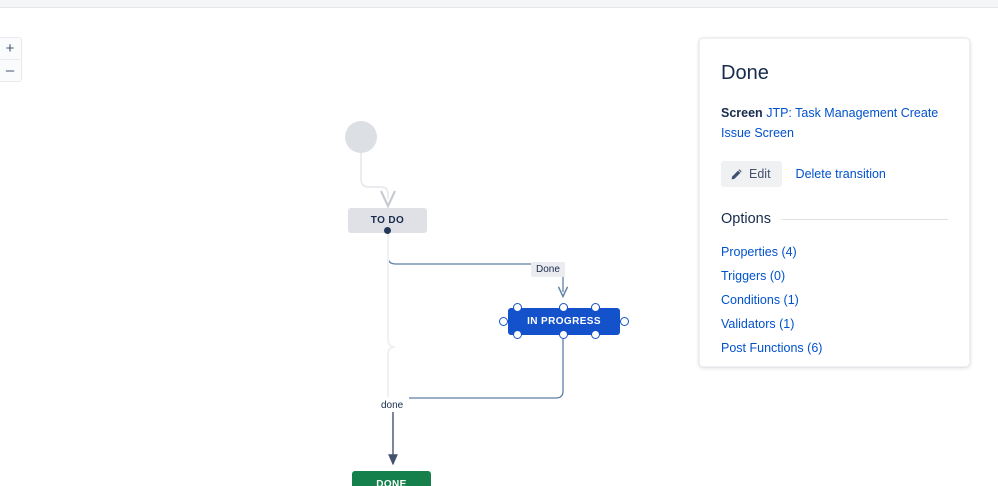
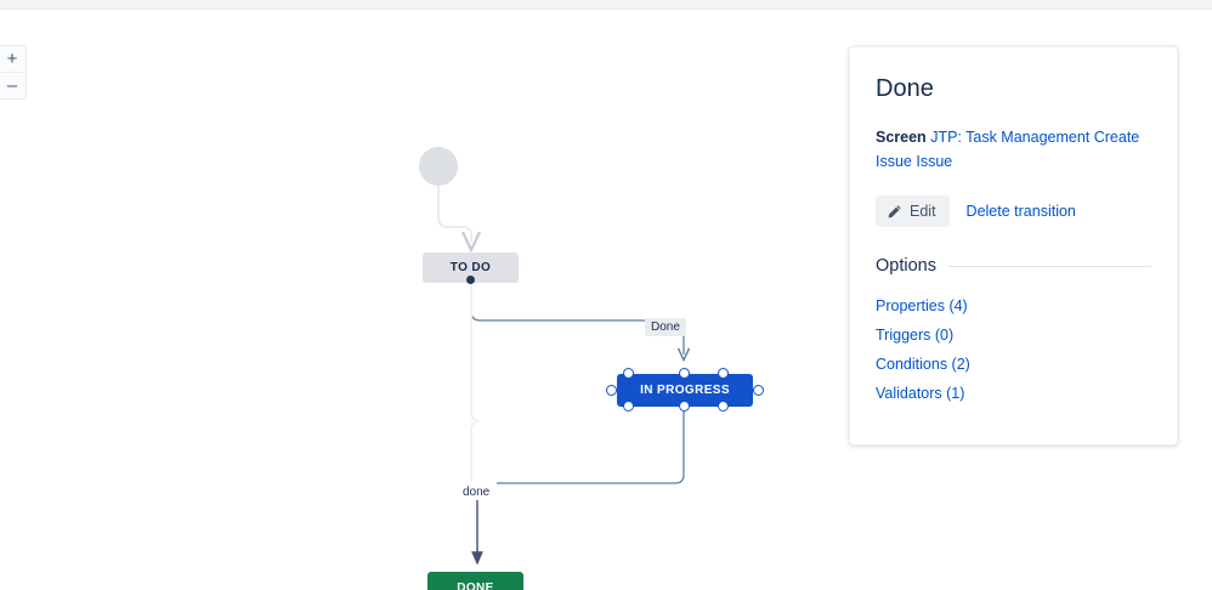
  +
  –
  TO DO
  IN PROGRESS
  DONE
  Done
  done
  Done
- Screen JTP: Task Management Create Issue Screen
+ Screen JTP: Task Management Create Issue Issue
  Edit
  Delete transition
  Options
  Properties (4)
  Triggers (0)
- Conditions (1)
+ Conditions (2)
  Validators (1)
- Post Functions (6)
